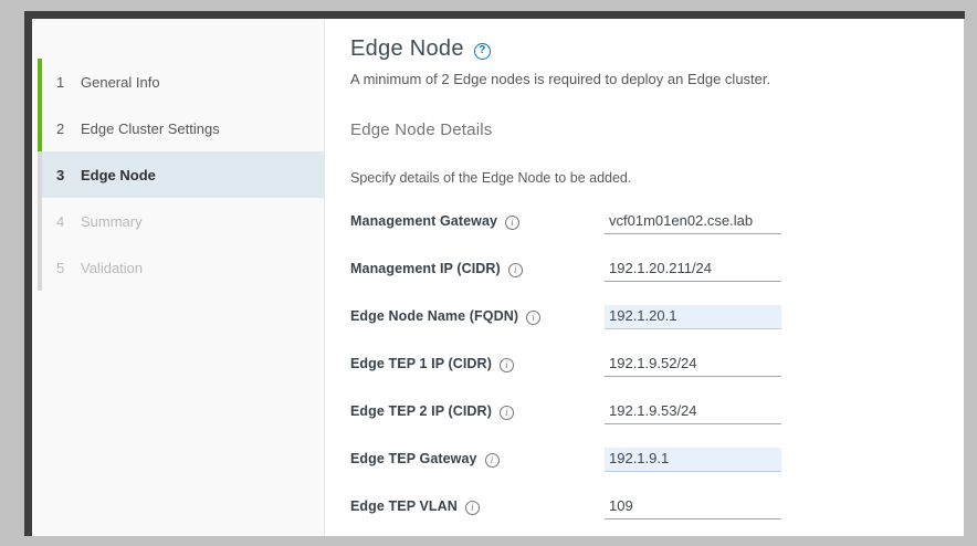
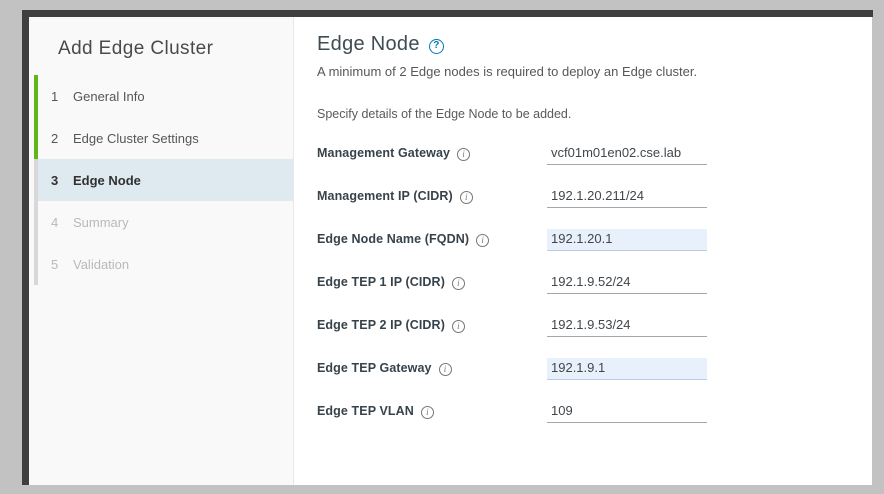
+ Add Edge Cluster
  1
  General Info
  2
  Edge Cluster Settings
  3
  Edge Node
  4
  Summary
  5
  Validation
  Edge Node
  ?
  A minimum of 2 Edge nodes is required to deploy an Edge cluster.
- Edge Node Details
  Specify details of the Edge Node to be added.
  Management Gateway
  i
  vcf01m01en02.cse.lab
  Management IP (CIDR)
  i
  192.1.20.211/24
  Edge Node Name (FQDN)
  i
  192.1.20.1
  Edge TEP 1 IP (CIDR)
  i
  192.1.9.52/24
  Edge TEP 2 IP (CIDR)
  i
  192.1.9.53/24
  Edge TEP Gateway
  i
  192.1.9.1
  Edge TEP VLAN
  i
  109
